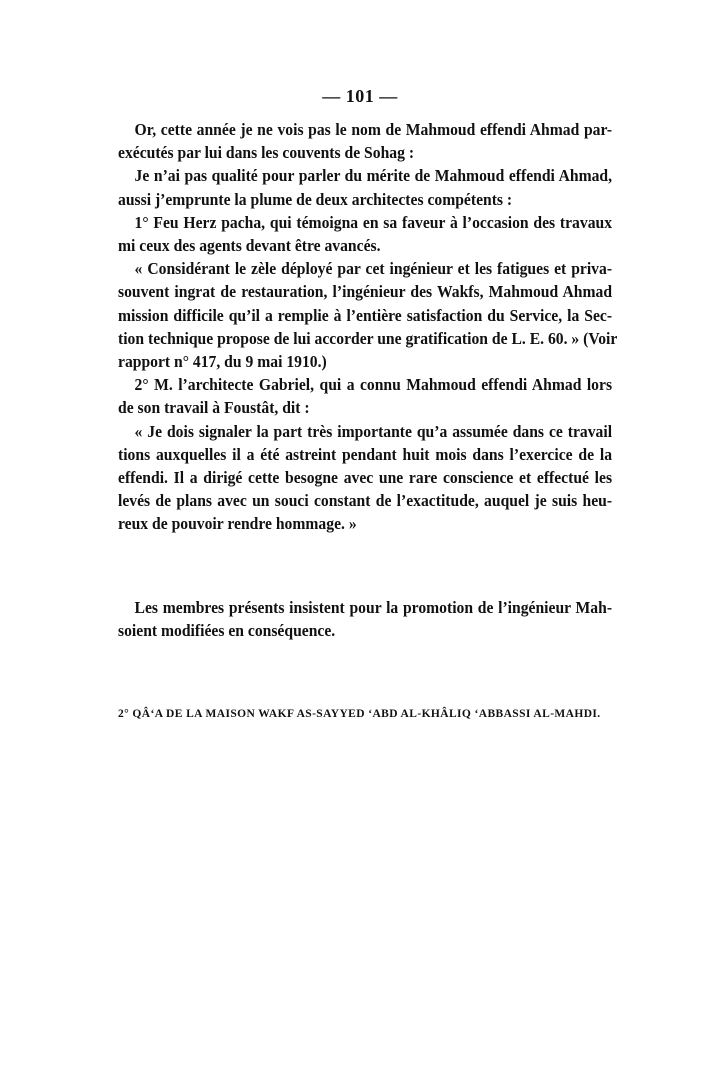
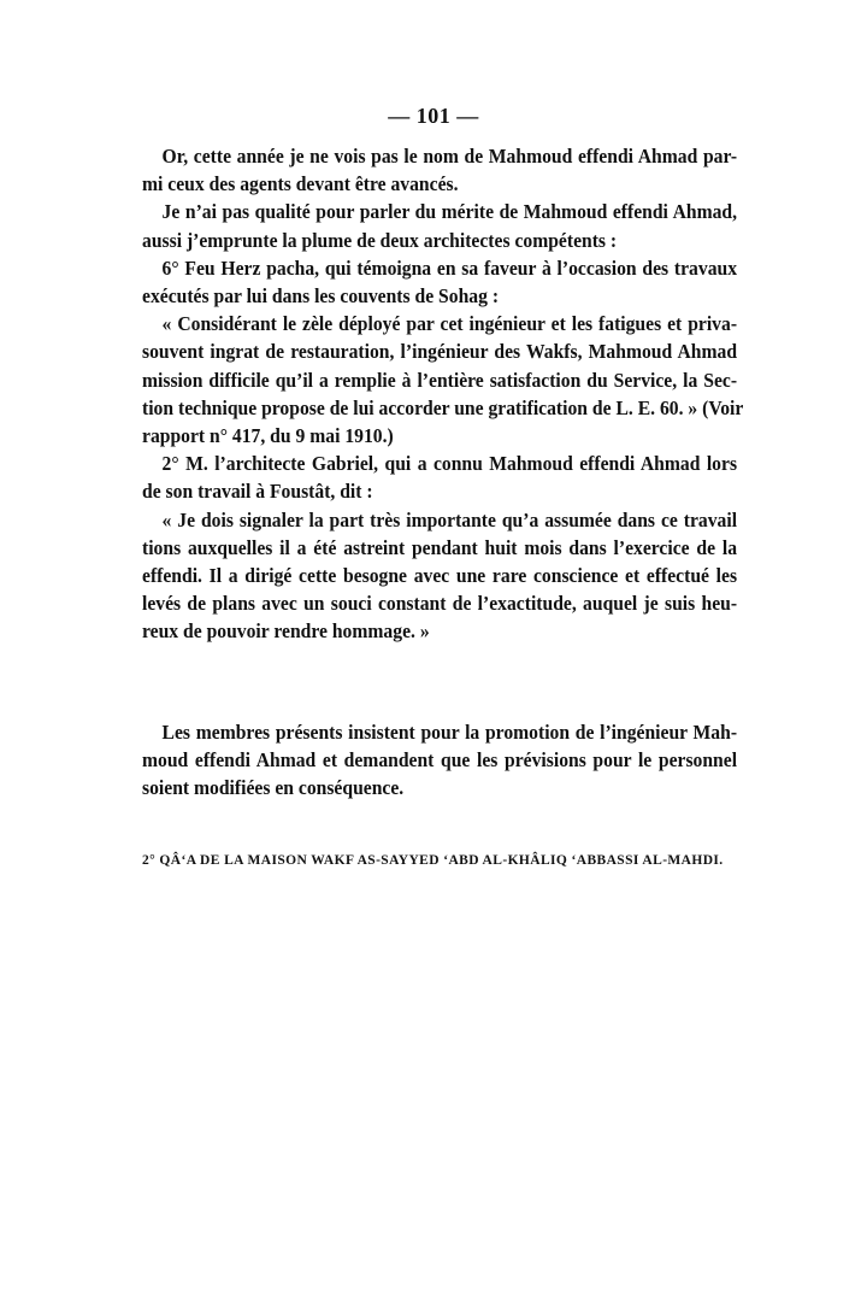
  — 101 —
  Or, cette année je ne vois pas le nom de Mahmoud effendi Ahmad par-
- exécutés par lui dans les couvents de Sohag :
+ mi ceux des agents devant être avancés.
  Je n’ai pas qualité pour parler du mérite de Mahmoud effendi Ahmad,
  aussi j’emprunte la plume de deux architectes compétents :
- 1° Feu Herz pacha, qui témoigna en sa faveur à l’occasion des travaux
+ 6° Feu Herz pacha, qui témoigna en sa faveur à l’occasion des travaux
- mi ceux des agents devant être avancés.
+ exécutés par lui dans les couvents de Sohag :
  « Considérant le zèle déployé par cet ingénieur et les fatigues et priva-
  souvent ingrat de restauration, l’ingénieur des Wakfs, Mahmoud Ahmad
  mission difficile qu’il a remplie à l’entière satisfaction du Service, la Sec-
  tion technique propose de lui accorder une gratification de L. E. 60. » (Voir
  rapport n° 417, du 9 mai 1910.)
  2° M. l’architecte Gabriel, qui a connu Mahmoud effendi Ahmad lors
  de son travail à Foustât, dit :
  « Je dois signaler la part très importante qu’a assumée dans ce travail
  tions auxquelles il a été astreint pendant huit mois dans l’exercice de la
  effendi. Il a dirigé cette besogne avec une rare conscience et effectué les
  levés de plans avec un souci constant de l’exactitude, auquel je suis heu-
  reux de pouvoir rendre hommage. »
  Les membres présents insistent pour la promotion de l’ingénieur Mah-
+ moud effendi Ahmad et demandent que les prévisions pour le personnel
  soient modifiées en conséquence.
  2° QÂ‘A DE LA MAISON WAKF AS-SAYYED ‘ABD AL-KHÂLIQ ‘ABBASSI AL-MAHDI.
